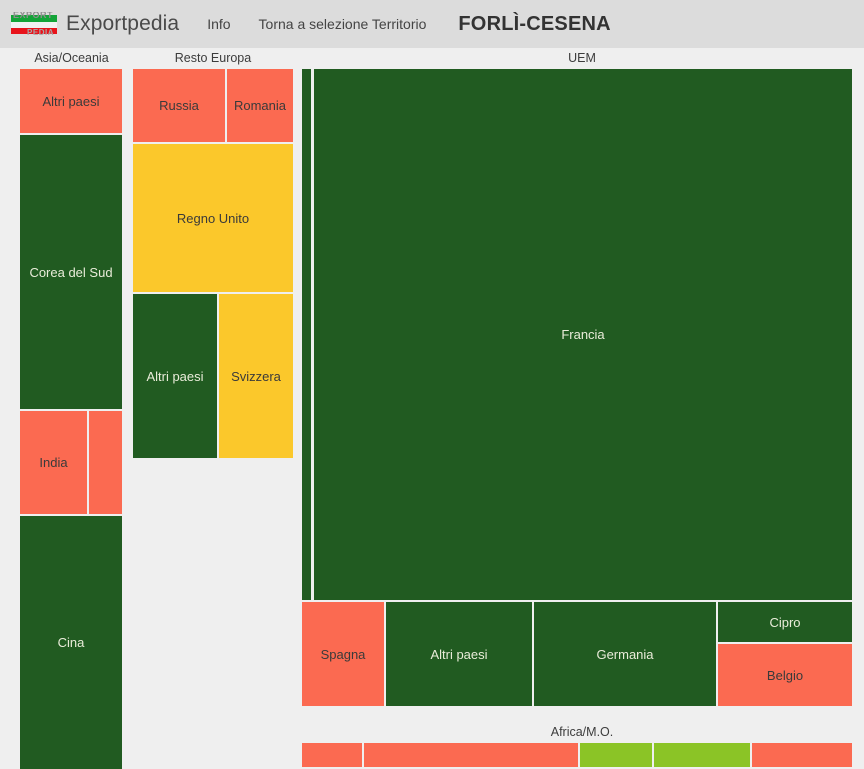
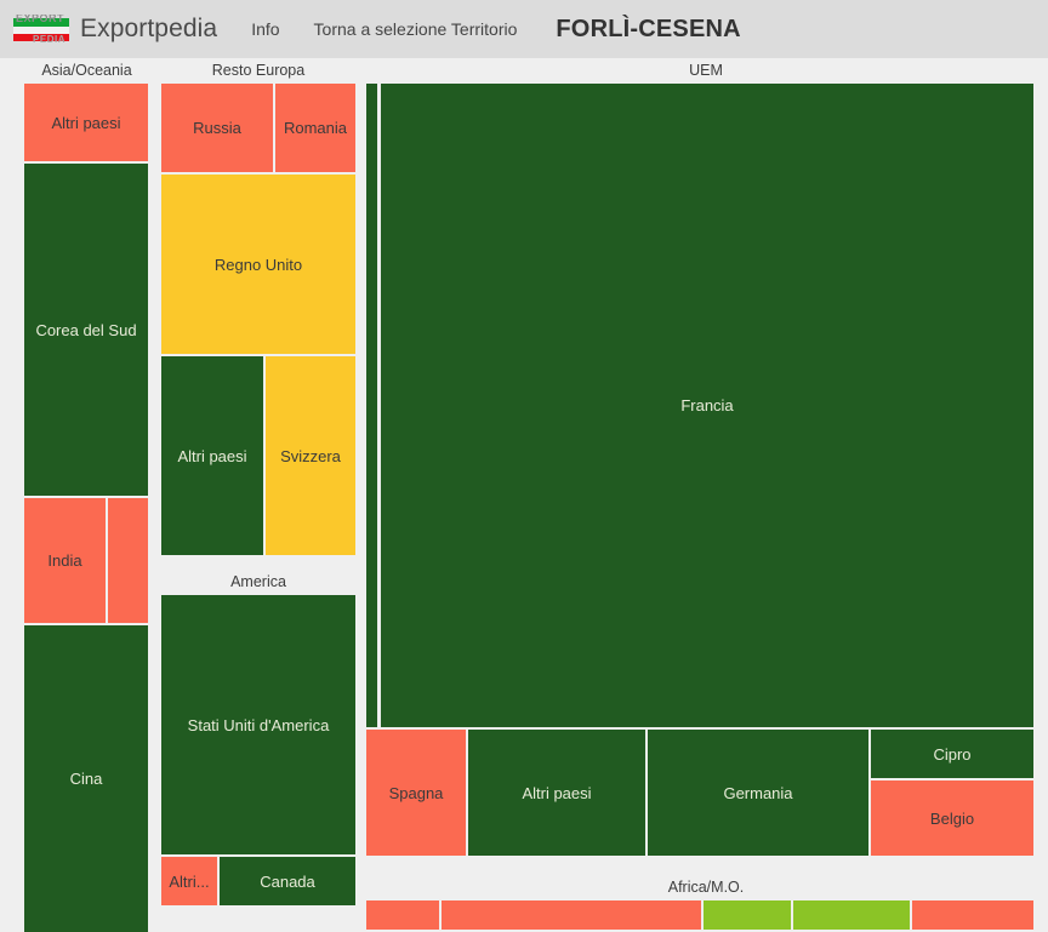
  EXPORT
  PEDIA
  Exportpedia
  Info
  Torna a selezione Territorio
  FORLÌ-CESENA
  Asia/Oceania
  Altri paesi
  Corea del Sud
  India
  Cina
  Resto Europa
  Russia
  Romania
  Regno Unito
  Altri paesi
  Svizzera
+ America
+ Stati Uniti d'America
+ Altri...
+ Canada
  UEM
  Francia
  Spagna
  Altri paesi
  Germania
  Cipro
  Belgio
  Africa/M.O.
